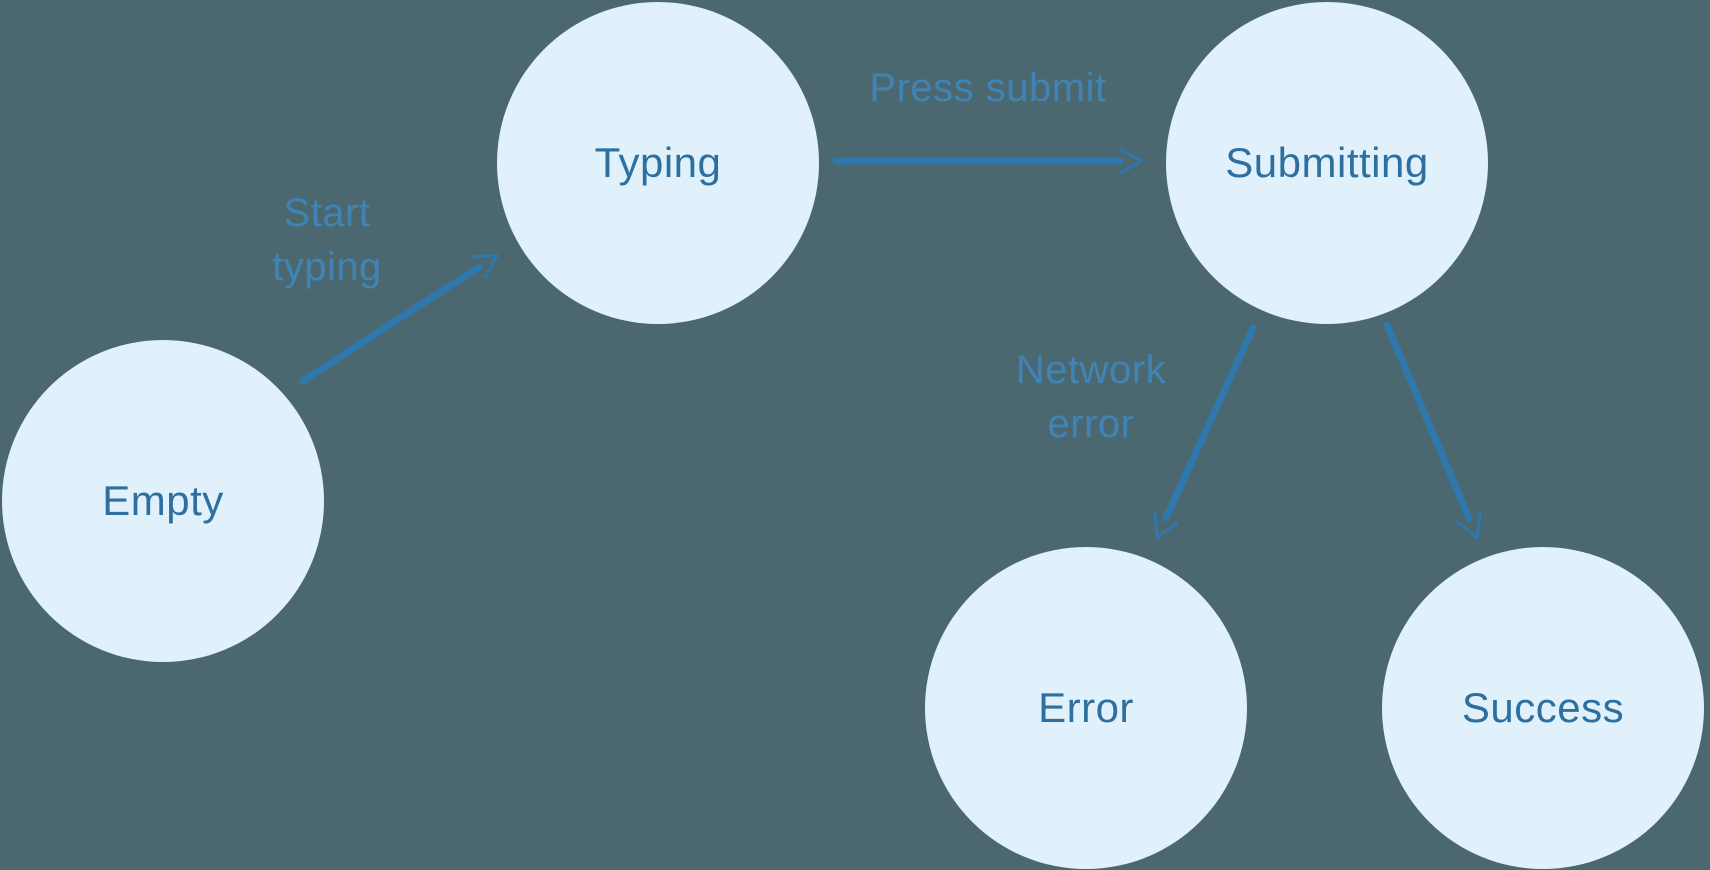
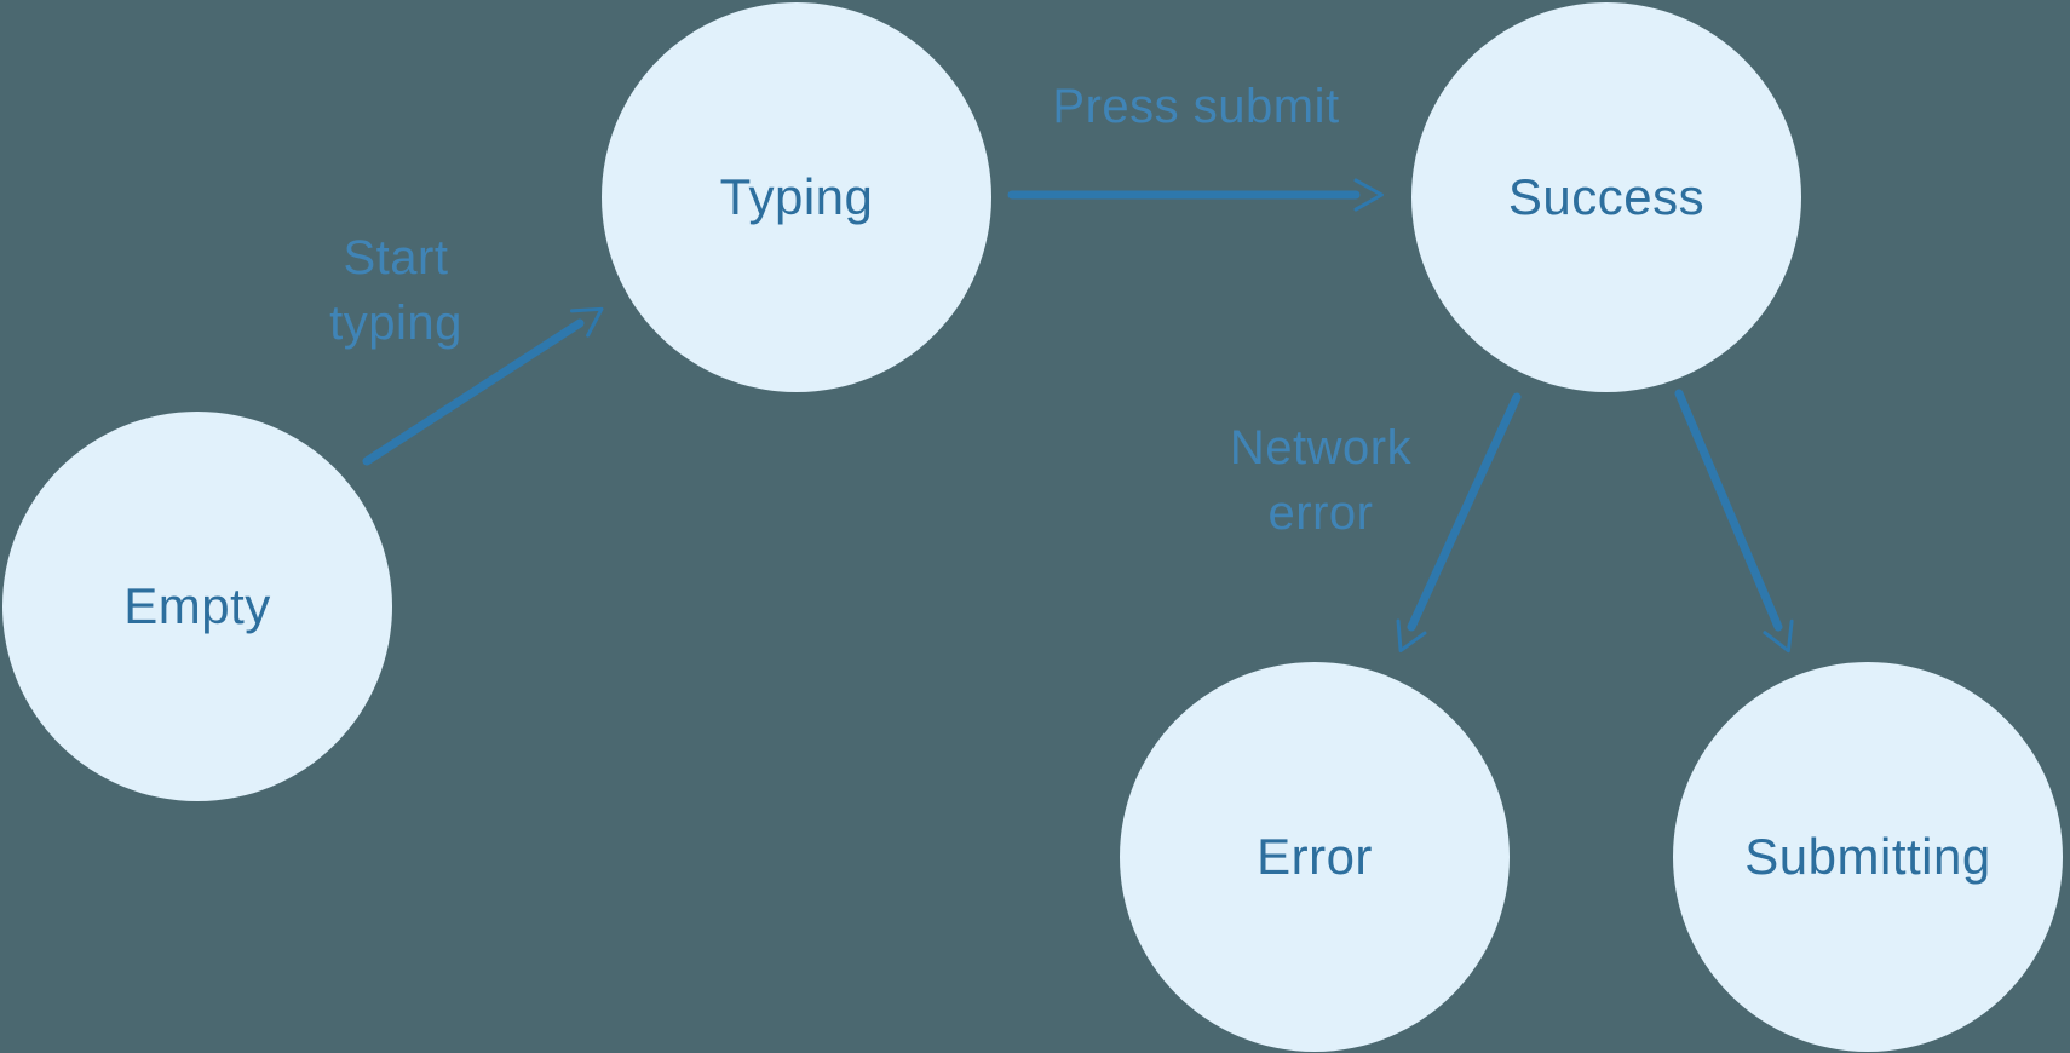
  Empty
  Typing
- Submitting
+ Success
  Error
- Success
+ Submitting
  Start typing
  Press submit
  Network error
